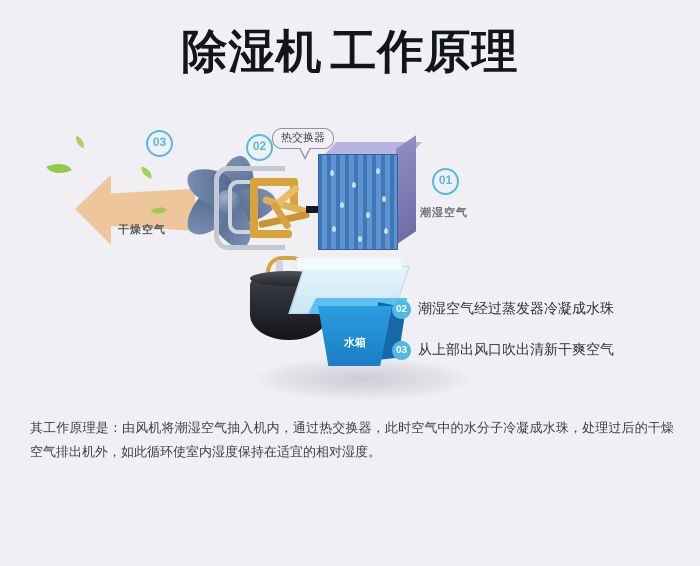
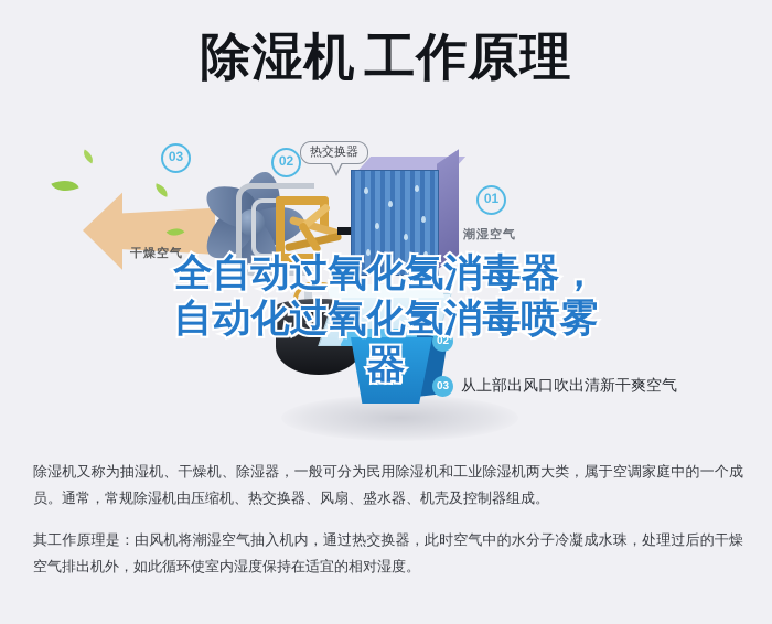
  除湿机 工作原理
  干燥空气
  热交换器
  01
  02
  03
  潮湿空气
  水箱
  02
- 潮湿空气经过蒸发器冷凝成水珠
  03
  从上部出风口吹出清新干爽空气
+ 全自动过氧化氢消毒器，
+ 自动化过氧化氢消毒喷雾
+ 器
+ 除湿机又称为抽湿机、干燥机、除湿器，一般可分为民用除湿机和工业除湿机两大类，属于空调家庭中的一个成员。通常，常规除湿机由压缩机、热交换器、风扇、盛水器、机壳及控制器组成。
  其工作原理是：由风机将潮湿空气抽入机内，通过热交换器，此时空气中的水分子冷凝成水珠，处理过后的干燥空气排出机外，如此循环使室内湿度保持在适宜的相对湿度。
